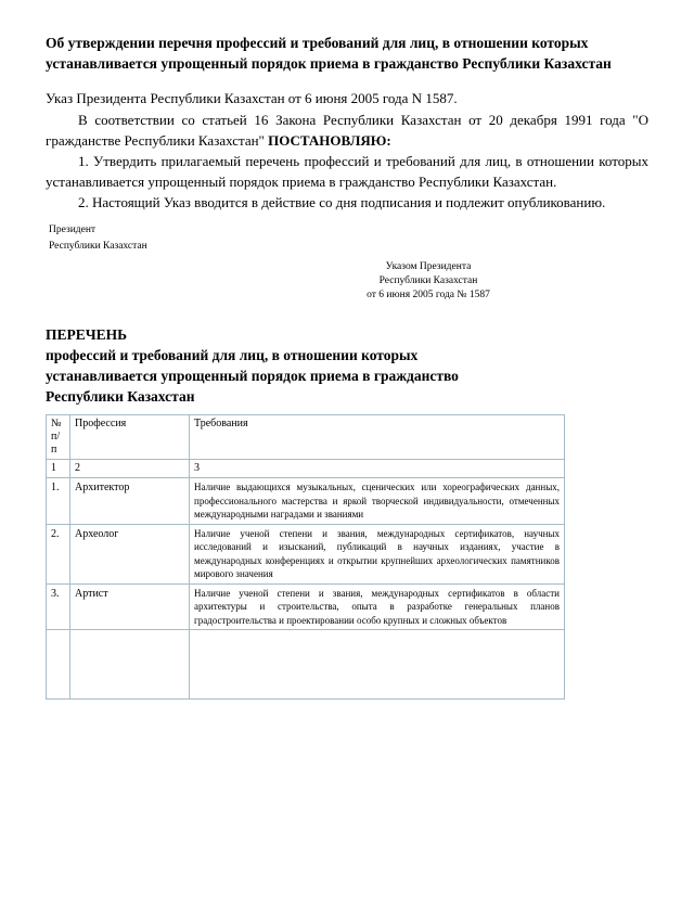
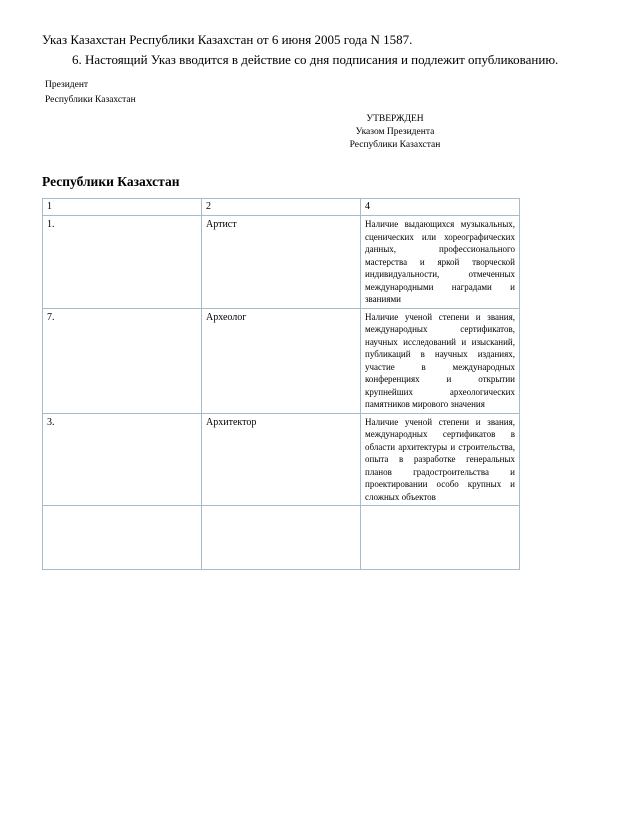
- Об утверждении перечня профессий и требований для лиц, в отношении которых устанавливается упрощенный порядок приема в гражданство Республики Казахстан
- Указ Президента Республики Казахстан от 6 июня 2005 года N 1587.
+ Указ Казахстан Республики Казахстан от 6 июня 2005 года N 1587.
- В соответствии со статьей 16 Закона Республики Казахстан от 20 декабря 1991 года "О гражданстве Республики Казахстан" ПОСТАНОВЛЯЮ:
- 1. Утвердить прилагаемый перечень профессий и требований для лиц, в отношении которых устанавливается упрощенный порядок приема в гражданство Республики Казахстан.
- 2. Настоящий Указ вводится в действие со дня подписания и подлежит опубликованию.
+ 6. Настоящий Указ вводится в действие со дня подписания и подлежит опубликованию.
  Президент
  Республики Казахстан
+ УТВЕРЖДЕН
  Указом Президента
  Республики Казахстан
- от 6 июня 2005 года № 1587
- ПЕРЕЧЕНЬ
- профессий и требований для лиц, в отношении которых
- устанавливается упрощенный порядок приема в гражданство
  Республики Казахстан
- № п/п	Профессия	Требования
- 1	2	3
+ 1	2	4
- 1.	Архитектор	Наличие выдающихся музыкальных, сценических или хореографических данных, профессионального мастерства и яркой творческой индивидуальности, отмеченных международными наградами и званиями
+ 1.	Артист	Наличие выдающихся музыкальных, сценических или хореографических данных, профессионального мастерства и яркой творческой индивидуальности, отмеченных международными наградами и званиями
- 2.	Археолог	Наличие ученой степени и звания, международных сертификатов, научных исследований и изысканий, публикаций в научных изданиях, участие в международных конференциях и открытии крупнейших археологических памятников мирового значения
+ 7.	Археолог	Наличие ученой степени и звания, международных сертификатов, научных исследований и изысканий, публикаций в научных изданиях, участие в международных конференциях и открытии крупнейших археологических памятников мирового значения
- 3.	Артист	Наличие ученой степени и звания, международных сертификатов в области архитектуры и строительства, опыта в разработке генеральных планов градостроительства и проектировании особо крупных и сложных объектов
+ 3.	Архитектор	Наличие ученой степени и звания, международных сертификатов в области архитектуры и строительства, опыта в разработке генеральных планов градостроительства и проектировании особо крупных и сложных объектов
